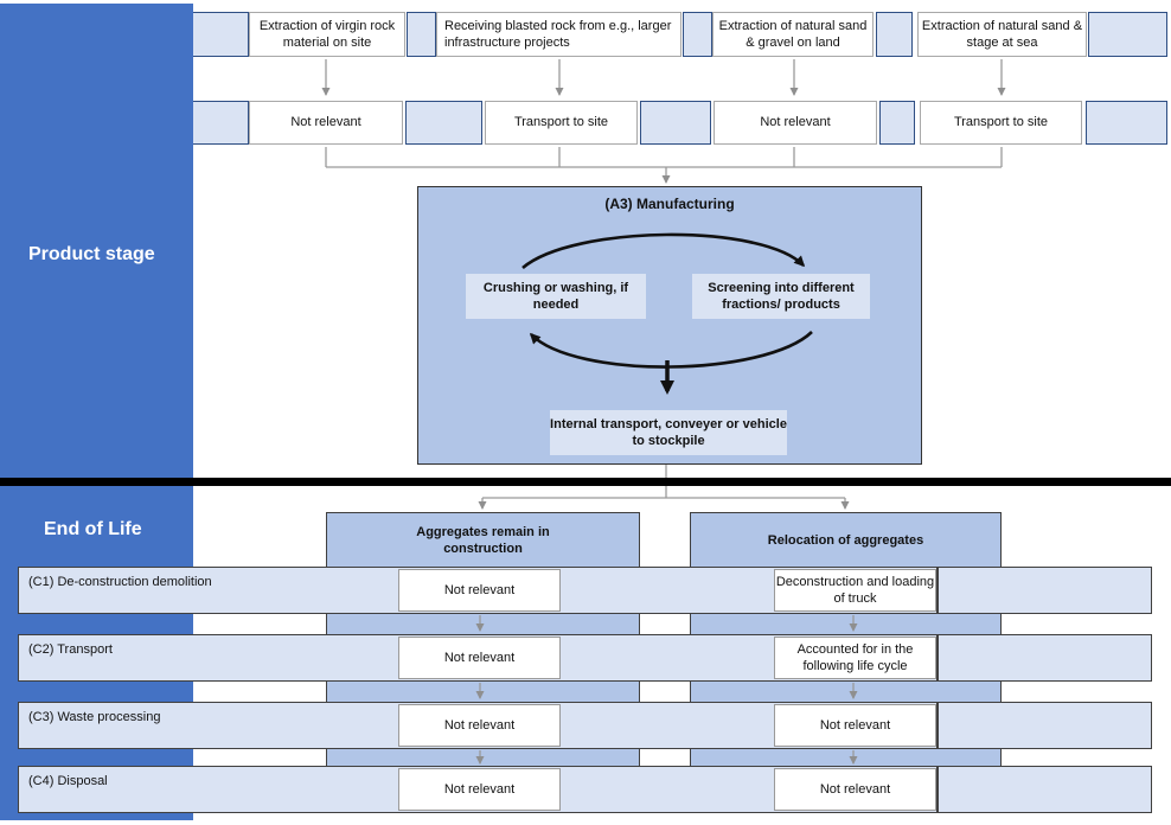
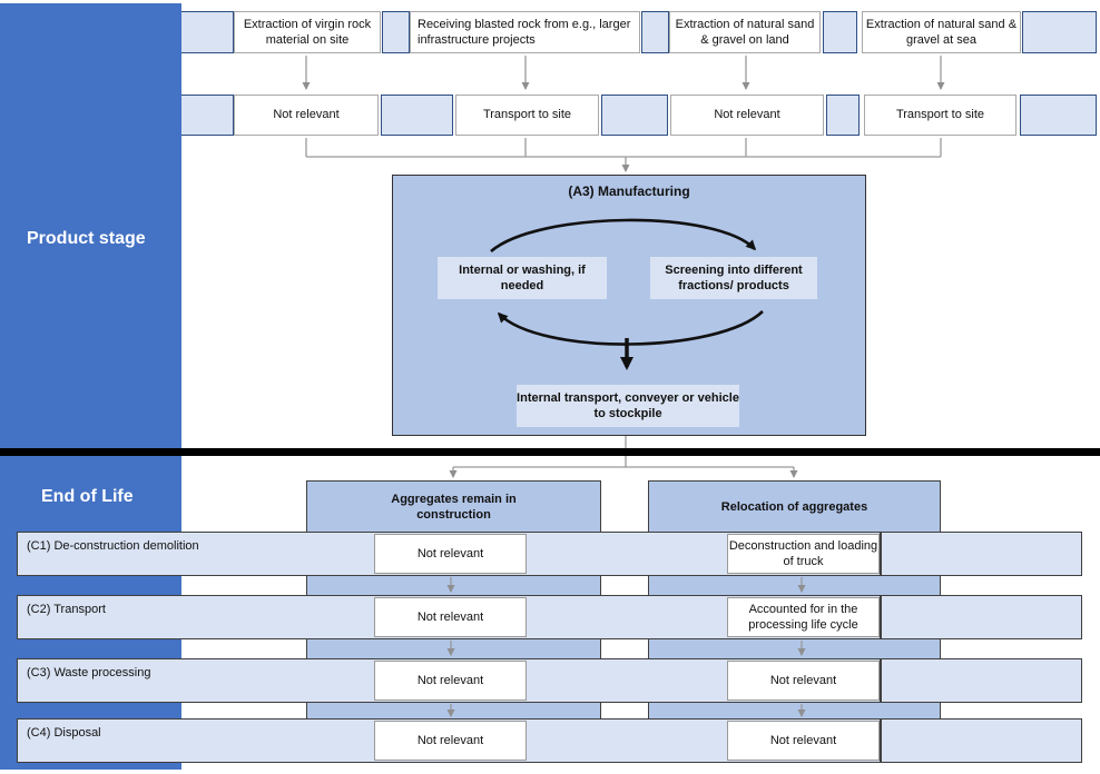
  Product stage
  End of Life
  Extraction of virgin rock material on site
  Receiving blasted rock from e.g., larger infrastructure projects
  Extraction of natural sand & gravel on land
- Extraction of natural sand & stage at sea
+ Extraction of natural sand & gravel at sea
  Not relevant
  Transport to site
  Not relevant
  Transport to site
  (A3) Manufacturing
- Crushing or washing, if needed
+ Internal or washing, if needed
  Screening into different fractions/ products
  Internal transport, conveyer or vehicle to stockpile
  Aggregates remain in construction
  Relocation of aggregates
  (C1) De-construction demolition
  Not relevant
  Deconstruction and loading of truck
  (C2) Transport
  Not relevant
- Accounted for in the following life cycle
+ Accounted for in the processing life cycle
  (C3) Waste processing
  Not relevant
  Not relevant
  (C4) Disposal
  Not relevant
  Not relevant
